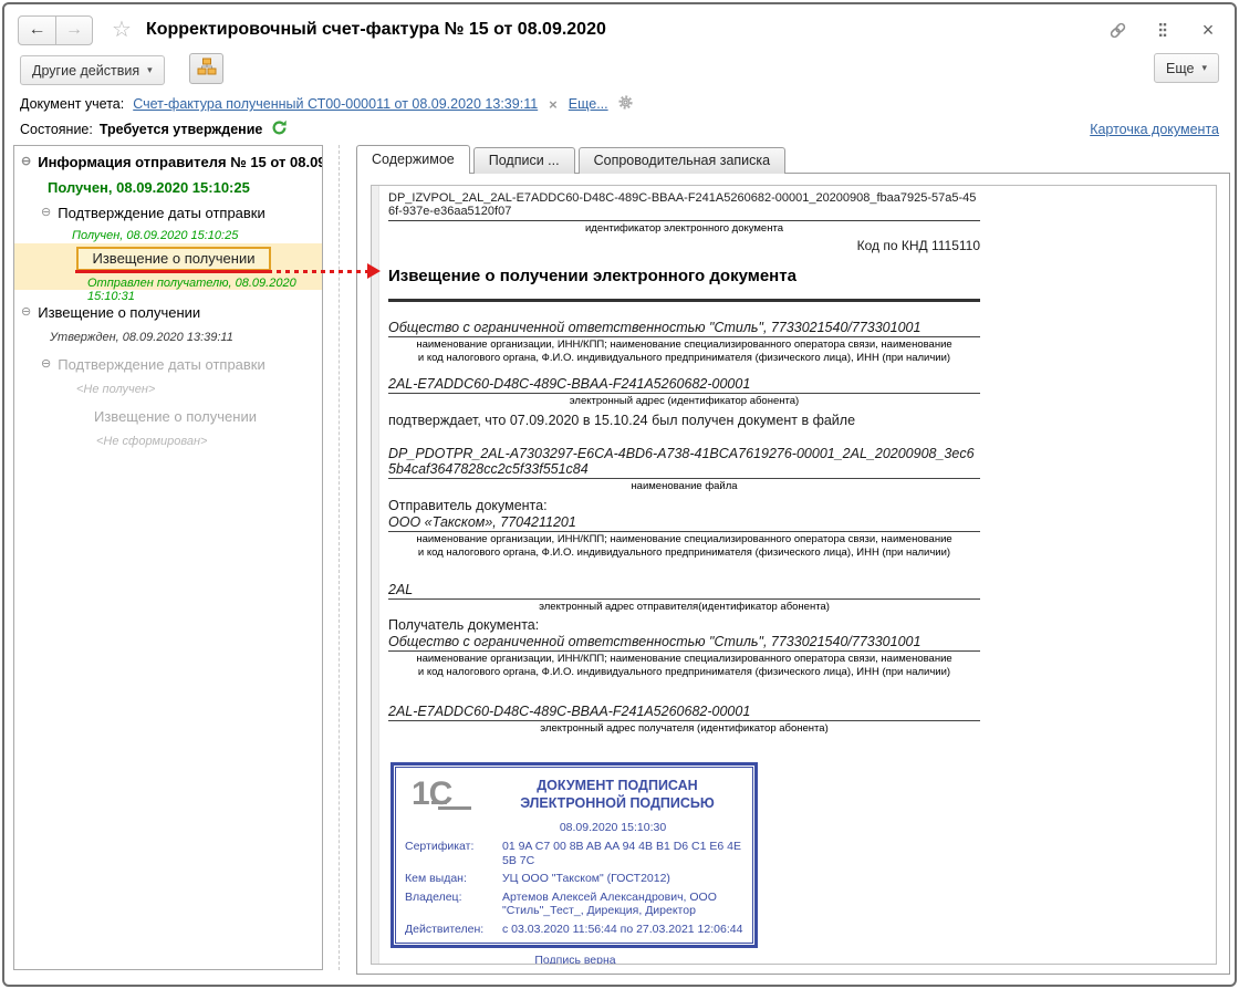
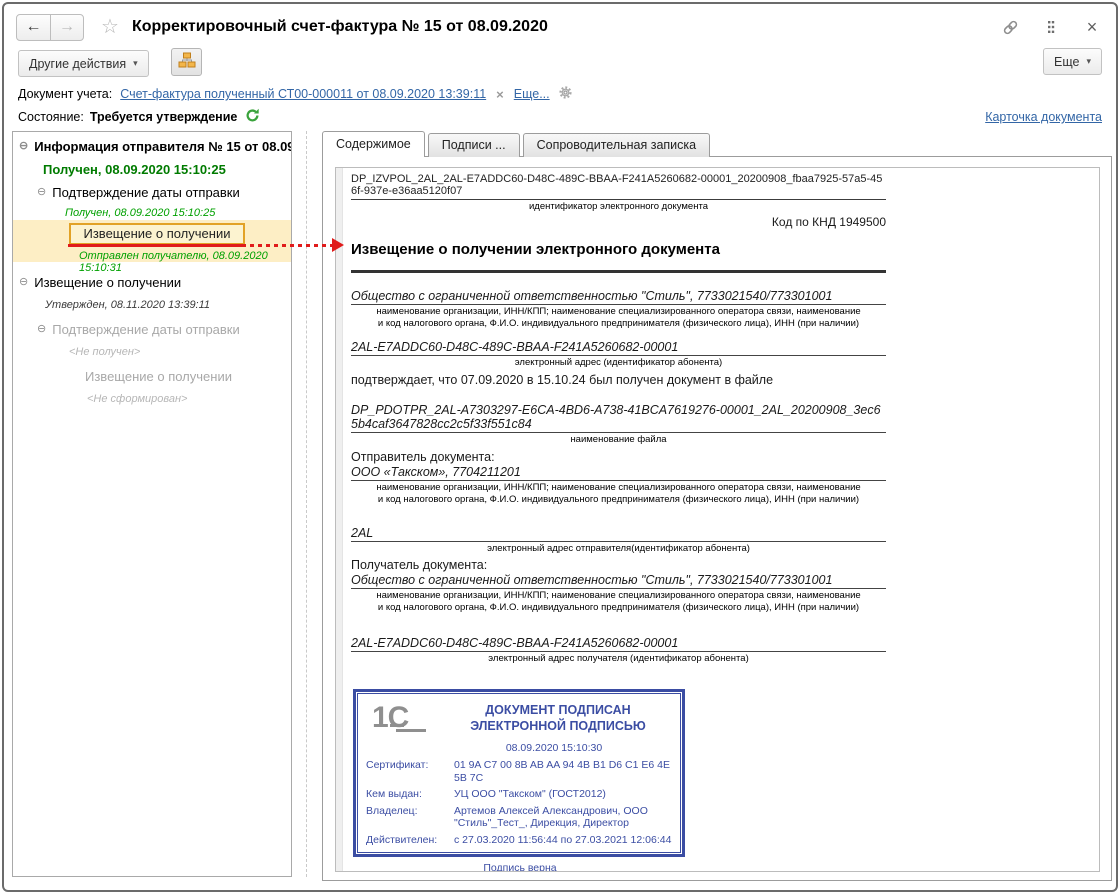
  ←
  →
  ☆
  Корректировочный счет-фактура № 15 от 08.09.2020
  ×
  Другие действия
  ▾
  Еще
  ▾
  Документ учета:
  Счет-фактура полученный СТ00-000011 от 08.09.2020 13:39:11
  ×
  Еще...
  Состояние:
  Требуется утверждение
  Карточка документа
  ⊖
  Информация отправителя № 15 от 08.09
  Получен, 08.09.2020 15:10:25
  ⊖
  Подтверждение даты отправки
  Получен, 08.09.2020 15:10:25
  Извещение о получении
  Отправлен получателю, 08.09.2020 15:10:31
  ⊖
  Извещение о получении
- Утвержден, 08.09.2020 13:39:11
+ Утвержден, 08.11.2020 13:39:11
  ⊖
  Подтверждение даты отправки
  <Не получен>
  Извещение о получении
  <Не сформирован>
  Содержимое
  Подписи ...
  Сопроводительная записка
  DP_IZVPOL_2AL_2AL-E7ADDC60-D48C-489C-BBAA-F241A5260682-00001_20200908_fbaa7925-57a5-456f-937e-e36aa5120f07
  идентификатор электронного документа
- Код по КНД 1115110
+ Код по КНД 1949500
  Извещение о получении электронного документа
  Общество с ограниченной ответственностью "Стиль", 7733021540/773301001
  наименование организации, ИНН/КПП; наименование специализированного оператора связи, наименование и код налогового органа, Ф.И.О. индивидуального предпринимателя (физического лица), ИНН (при наличии)
  2AL-E7ADDC60-D48C-489C-BBAA-F241A5260682-00001
  электронный адрес (идентификатор абонента)
  подтверждает, что 07.09.2020 в 15.10.24 был получен документ в файле
  DP_PDOTPR_2AL-A7303297-E6CA-4BD6-A738-41BCA7619276-00001_2AL_20200908_3ec65b4caf3647828cc2c5f33f551c84
  наименование файла
  Отправитель документа:
  ООО «Такском», 7704211201
  наименование организации, ИНН/КПП; наименование специализированного оператора связи, наименование и код налогового органа, Ф.И.О. индивидуального предпринимателя (физического лица), ИНН (при наличии)
  2AL
  электронный адрес отправителя(идентификатор абонента)
  Получатель документа:
  Общество с ограниченной ответственностью "Стиль", 7733021540/773301001
  наименование организации, ИНН/КПП; наименование специализированного оператора связи, наименование и код налогового органа, Ф.И.О. индивидуального предпринимателя (физического лица), ИНН (при наличии)
  2AL-E7ADDC60-D48C-489C-BBAA-F241A5260682-00001
  электронный адрес получателя (идентификатор абонента)
  1С
  ДОКУМЕНТ ПОДПИСАН
  ЭЛЕКТРОННОЙ ПОДПИСЬЮ
  08.09.2020 15:10:30
  Сертификат:
  01 9A C7 00 8B AB AA 94 4B B1 D6 C1 E6 4E 5B 7C
  Кем выдан:
  УЦ ООО "Такском" (ГОСТ2012)
  Владелец:
  Артемов Алексей Александрович, ООО "Стиль"_Тест_, Дирекция, Директор
  Действителен:
- с 03.03.2020 11:56:44 по 27.03.2021 12:06:44
+ с 27.03.2020 11:56:44 по 27.03.2021 12:06:44
  Подпись верна
